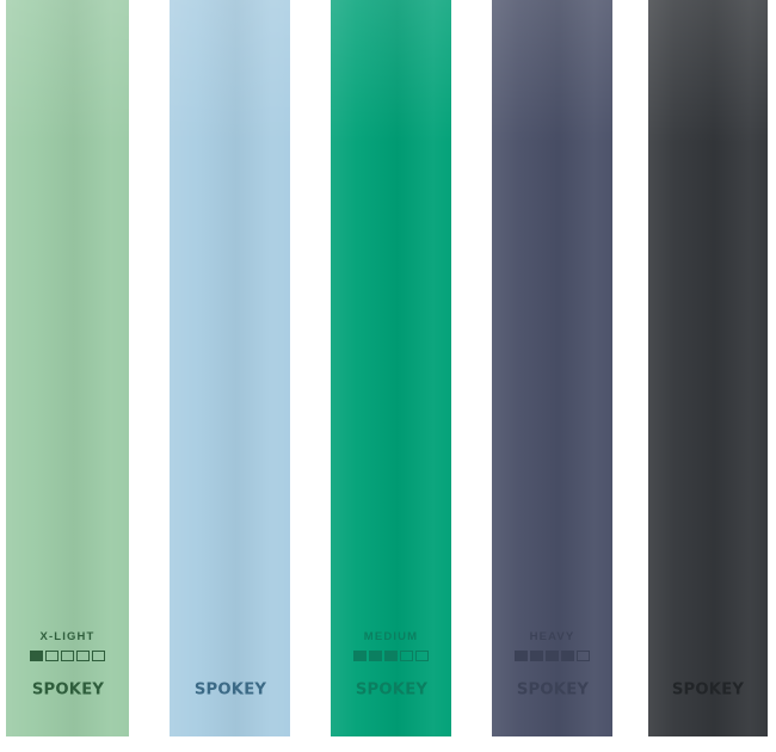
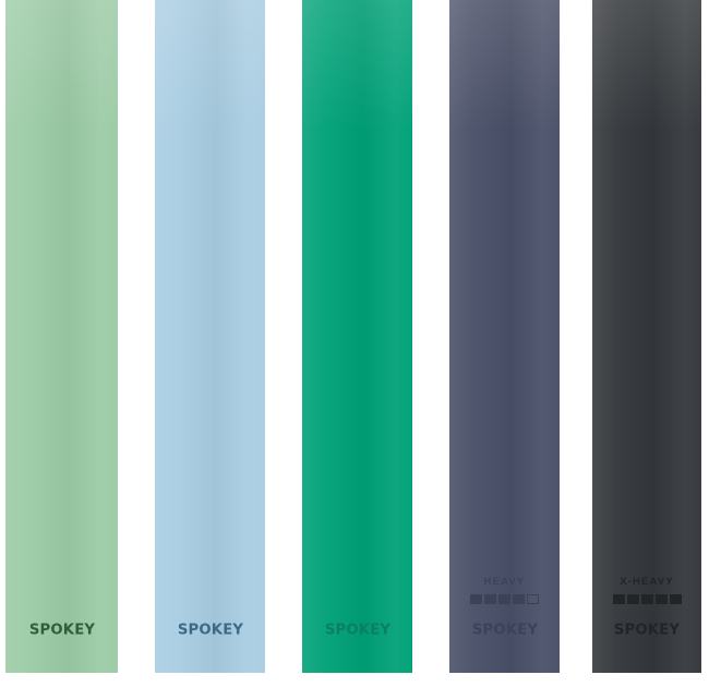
- X-LIGHT
  SPOKEY
  SPOKEY
- MEDIUM
  SPOKEY
+ X-HEAVY
  SPOKEY
